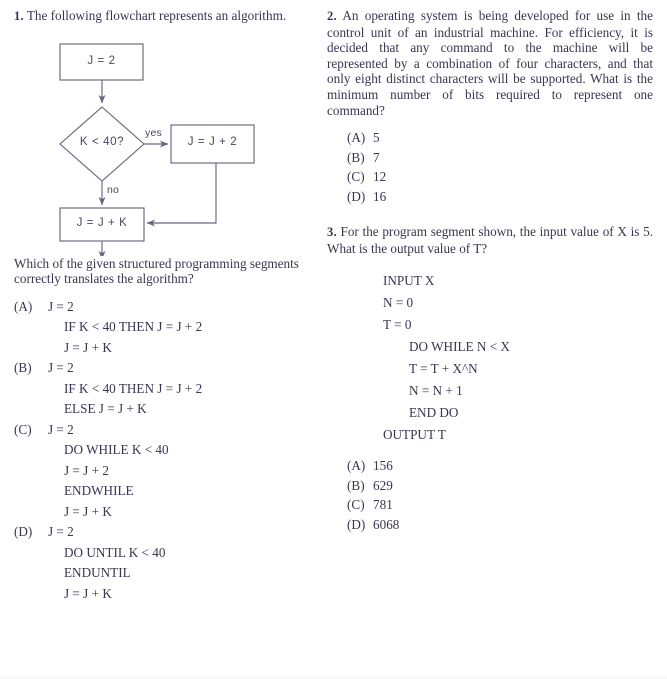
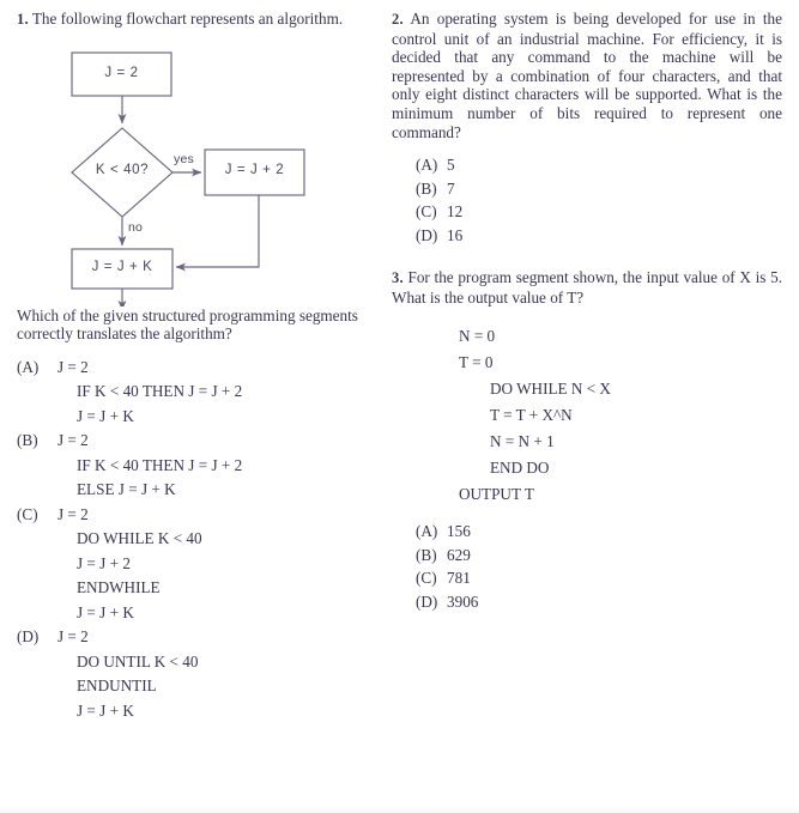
  1. The following flowchart represents an algorithm.
  J = 2
  K < 40?
  J = J + 2
  J = J + K
  yes
  no
  Which of the given structured programming segments correctly translates the algorithm?
  (A)
  J = 2
  IF K < 40 THEN J = J + 2
  J = J + K
  (B)
  J = 2
  IF K < 40 THEN J = J + 2
  ELSE J = J + K
  (C)
  J = 2
  DO WHILE K < 40
  J = J + 2
  ENDWHILE
  J = J + K
  (D)
  J = 2
  DO UNTIL K < 40
  ENDUNTIL
  J = J + K
  2. An operating system is being developed for use in the control unit of an industrial machine. For efficiency, it is decided that any command to the machine will be represented by a combination of four characters, and that only eight distinct characters will be supported. What is the minimum number of bits required to represent one command?
  (A) 5
  (B) 7
  (C) 12
  (D) 16
  3. For the program segment shown, the input value of X is 5. What is the output value of T?
- INPUT X
  N = 0
  T = 0
  DO WHILE N < X
  T = T + X^N
  N = N + 1
  END DO
  OUTPUT T
  (A) 156
  (B) 629
  (C) 781
- (D) 6068
+ (D) 3906
